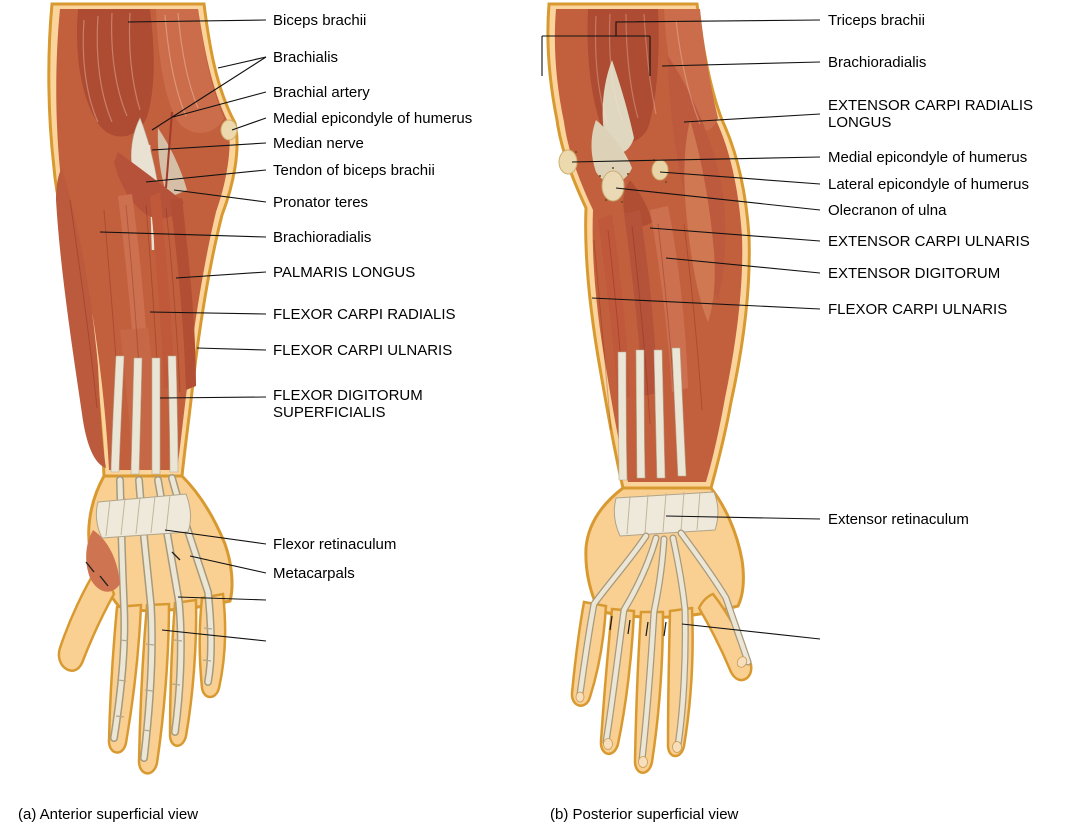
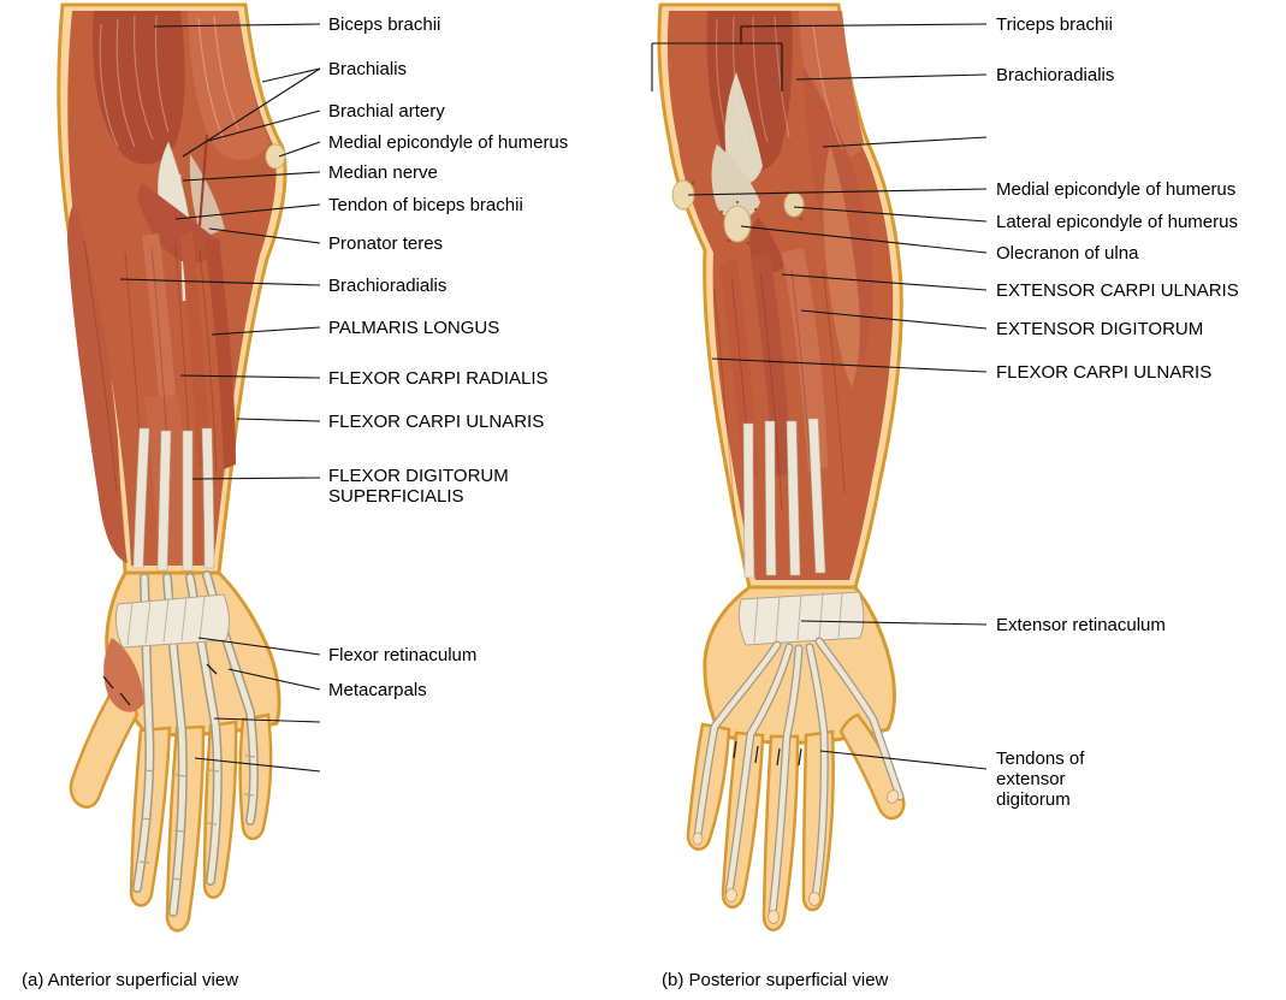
  Biceps brachii
  Brachialis
  Brachial artery
  Medial epicondyle of humerus
  Median nerve
  Tendon of biceps brachii
  Pronator teres
  Brachioradialis
  PALMARIS LONGUS
  FLEXOR CARPI RADIALIS
  FLEXOR CARPI ULNARIS
  FLEXOR DIGITORUM SUPERFICIALIS
  Flexor retinaculum
  Metacarpals
  Triceps brachii
  Brachioradialis
- EXTENSOR CARPI RADIALIS LONGUS
  Medial epicondyle of humerus
  Lateral epicondyle of humerus
  Olecranon of ulna
  EXTENSOR CARPI ULNARIS
  EXTENSOR DIGITORUM
  FLEXOR CARPI ULNARIS
  Extensor retinaculum
+ Tendons of extensor digitorum
  (a) Anterior superficial view
  (b) Posterior superficial view
